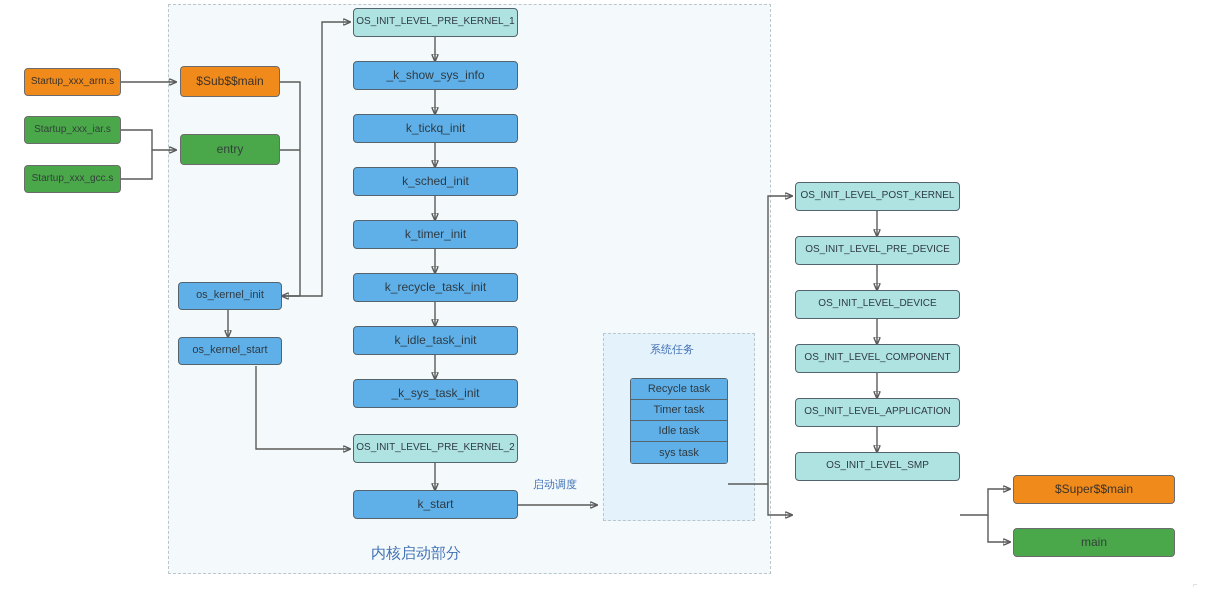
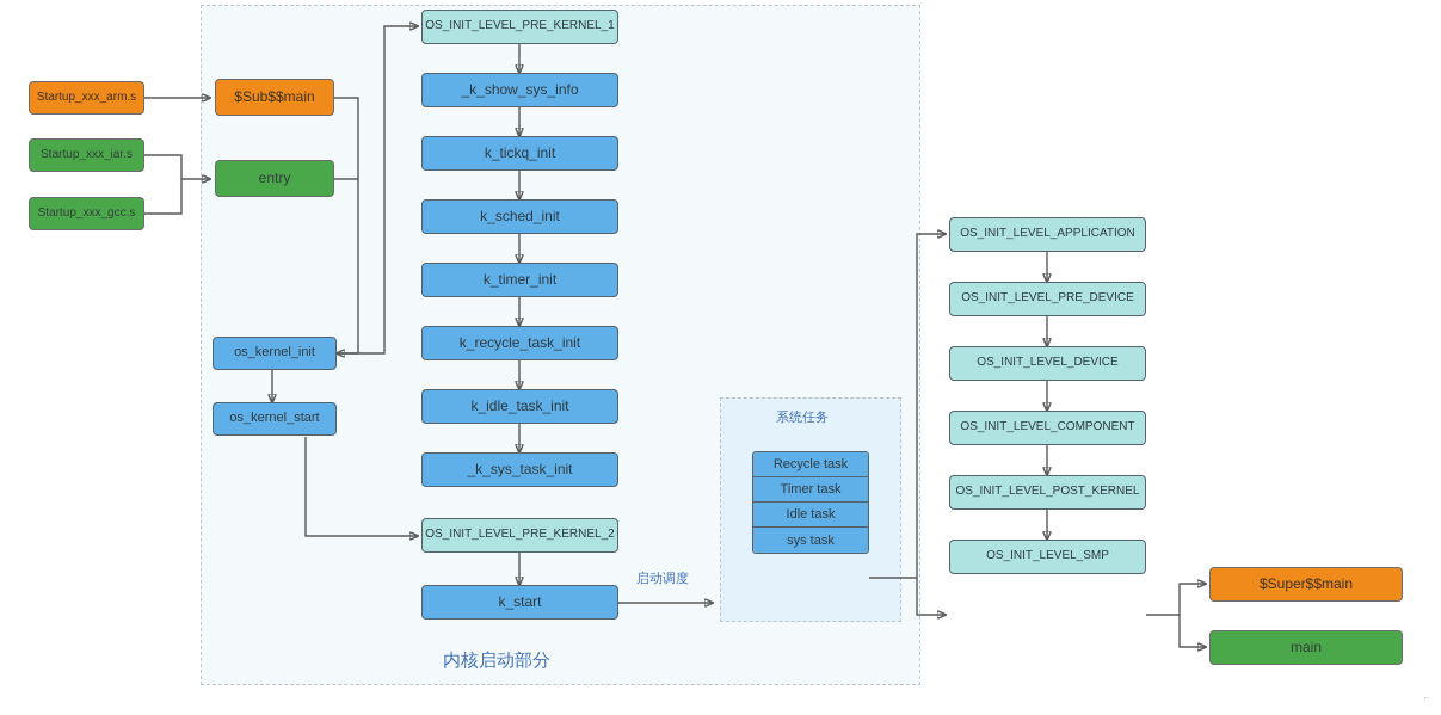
  Startup_xxx_arm.s
  Startup_xxx_iar.s
  Startup_xxx_gcc.s
  $Sub$$main
  entry
  os_kernel_init
  os_kernel_start
  OS_INIT_LEVEL_PRE_KERNEL_1
  _k_show_sys_info
  k_tickq_init
  k_sched_init
  k_timer_init
  k_recycle_task_init
  k_idle_task_init
  _k_sys_task_init
  OS_INIT_LEVEL_PRE_KERNEL_2
  k_start
  系统任务
  Recycle task
  Timer task
  Idle task
  sys task
- OS_INIT_LEVEL_POST_KERNEL
+ OS_INIT_LEVEL_APPLICATION
  OS_INIT_LEVEL_PRE_DEVICE
  OS_INIT_LEVEL_DEVICE
  OS_INIT_LEVEL_COMPONENT
- OS_INIT_LEVEL_APPLICATION
+ OS_INIT_LEVEL_POST_KERNEL
  OS_INIT_LEVEL_SMP
  $Super$$main
  main
  启动调度
  内核启动部分
